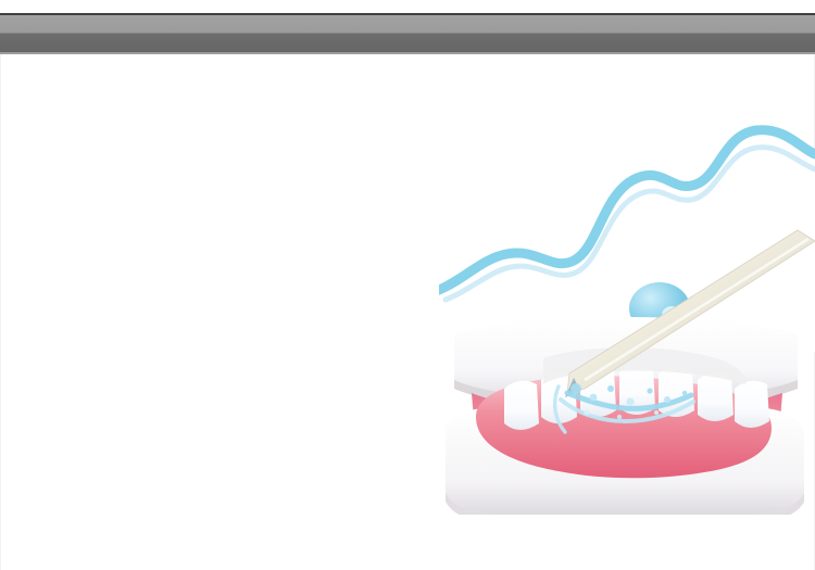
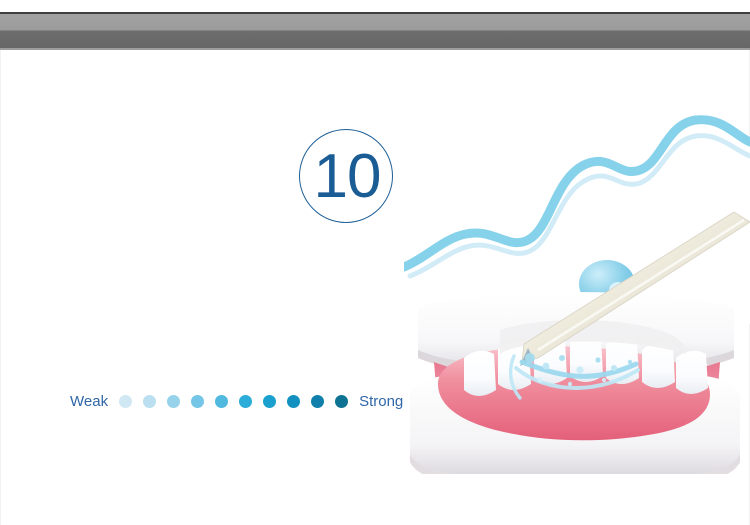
+ 10
+ Weak
+ Strong
